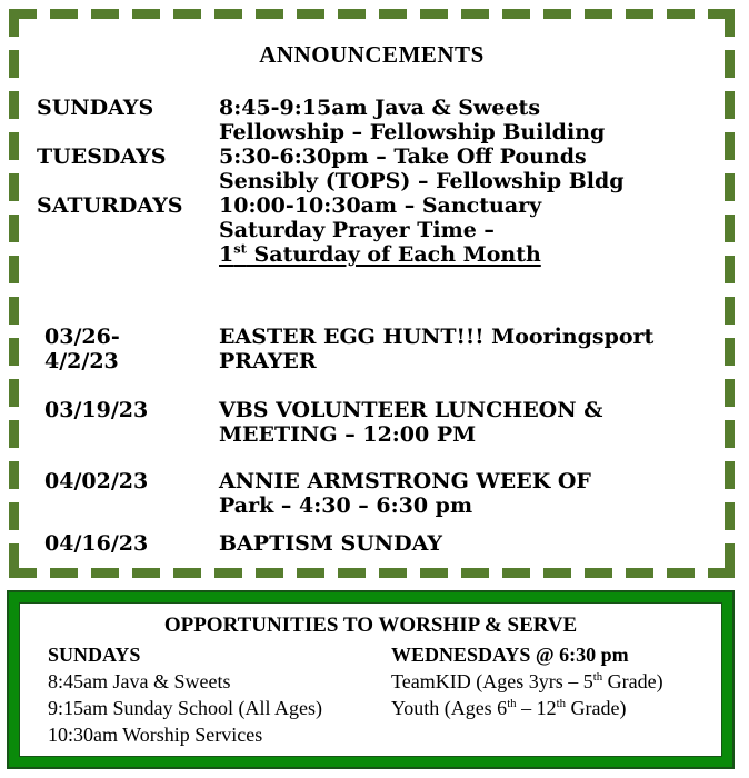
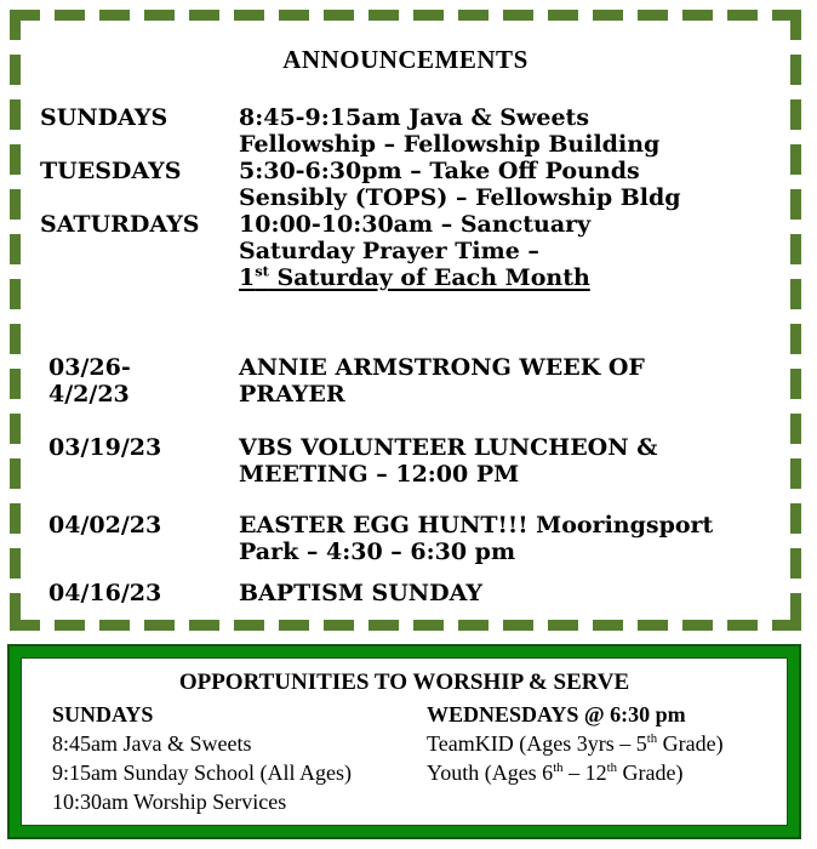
  ANNOUNCEMENTS
  SUNDAYS
  8:45-9:15am Java & Sweets
  Fellowship – Fellowship Building
  TUESDAYS
  5:30-6:30pm – Take Off Pounds
  Sensibly (TOPS) – Fellowship Bldg
  SATURDAYS
  10:00-10:30am – Sanctuary
  Saturday Prayer Time –
  1st Saturday of Each Month
  03/26-
  4/2/23
- EASTER EGG HUNT!!! Mooringsport
+ ANNIE ARMSTRONG WEEK OF
  PRAYER
  03/19/23
  VBS VOLUNTEER LUNCHEON &
  MEETING – 12:00 PM
  04/02/23
- ANNIE ARMSTRONG WEEK OF
+ EASTER EGG HUNT!!! Mooringsport
  Park – 4:30 – 6:30 pm
  04/16/23
  BAPTISM SUNDAY
  OPPORTUNITIES TO WORSHIP & SERVE
  SUNDAYS
  8:45am Java & Sweets
  9:15am Sunday School (All Ages)
  10:30am Worship Services
  WEDNESDAYS @ 6:30 pm
  TeamKID (Ages 3yrs – 5th Grade)
  Youth (Ages 6th – 12th Grade)
